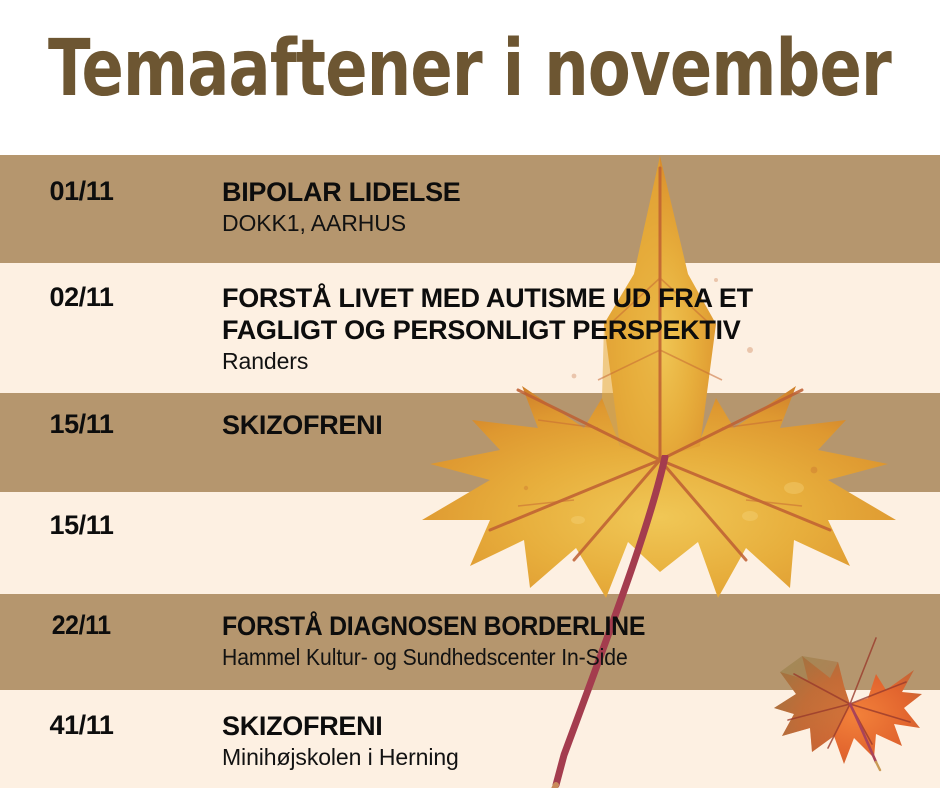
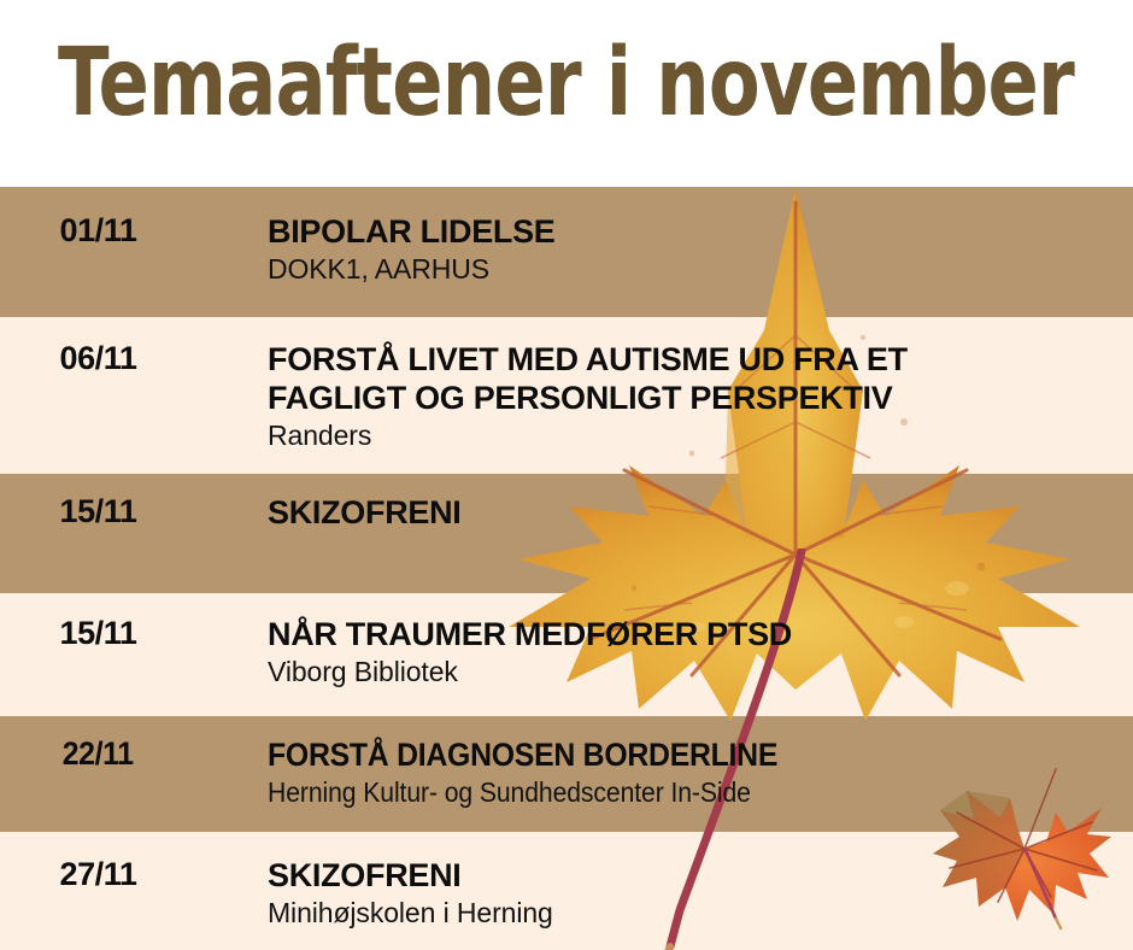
  Temaaftener i november
  01/11
  BIPOLAR LIDELSE
  DOKK1, AARHUS
- 02/11
+ 06/11
  FORSTÅ LIVET MED AUTISME UD FRA ET
  FAGLIGT OG PERSONLIGT PERSPEKTIV
  Randers
  15/11
  SKIZOFRENI
  15/11
+ NÅR TRAUMER MEDFØRER PTSD
+ Viborg Bibliotek
  22/11
  FORSTÅ DIAGNOSEN BORDERLINE
- Hammel Kultur- og Sundhedscenter In-Side
+ Herning Kultur- og Sundhedscenter In-Side
- 41/11
+ 27/11
  SKIZOFRENI
  Minihøjskolen i Herning
